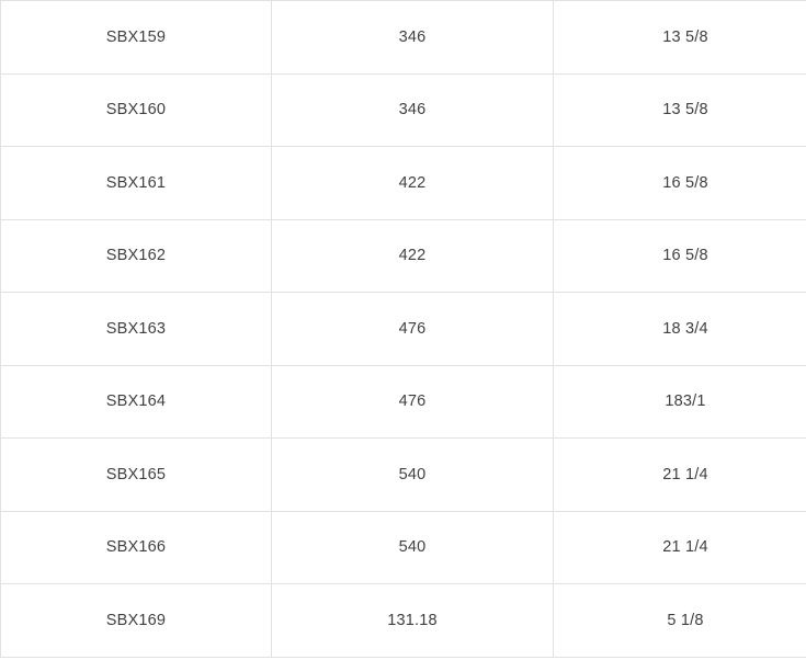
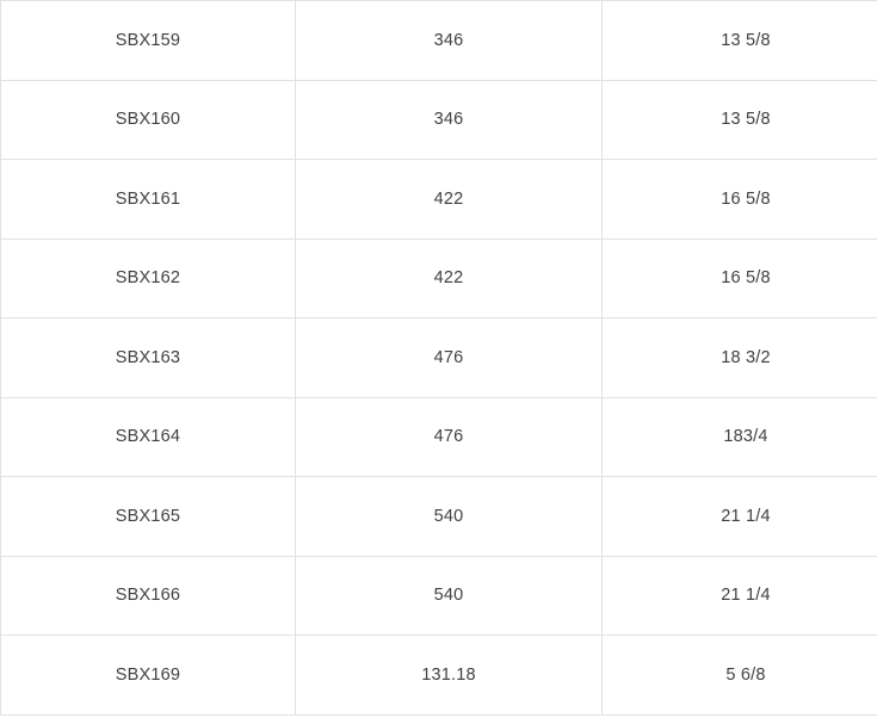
  SBX159	346	13 5/8
  SBX160	346	13 5/8
  SBX161	422	16 5/8
  SBX162	422	16 5/8
- SBX163	476	18 3/4
+ SBX163	476	18 3/2
- SBX164	476	183/1
+ SBX164	476	183/4
  SBX165	540	21 1/4
  SBX166	540	21 1/4
- SBX169	131.18	5 1/8
+ SBX169	131.18	5 6/8
